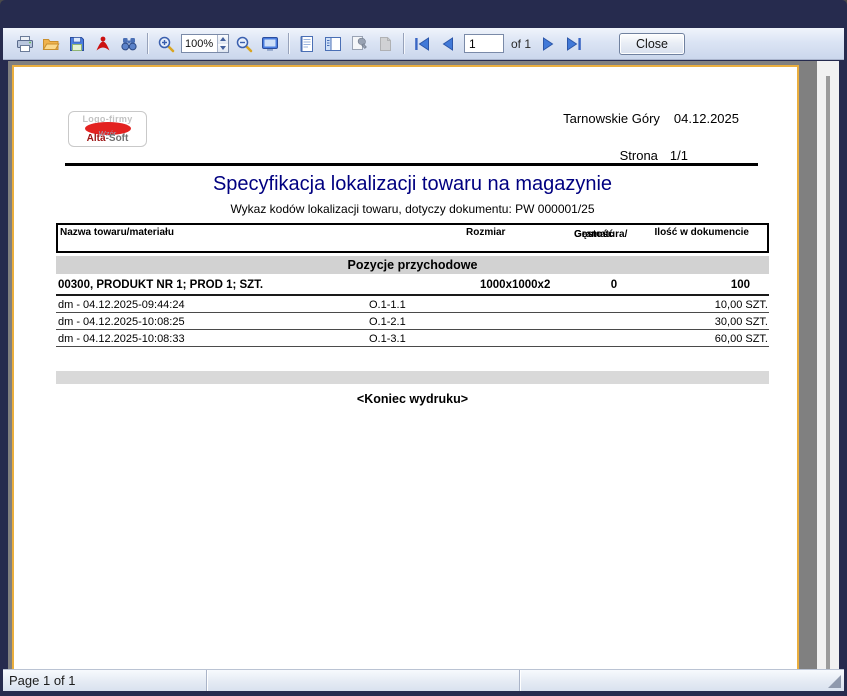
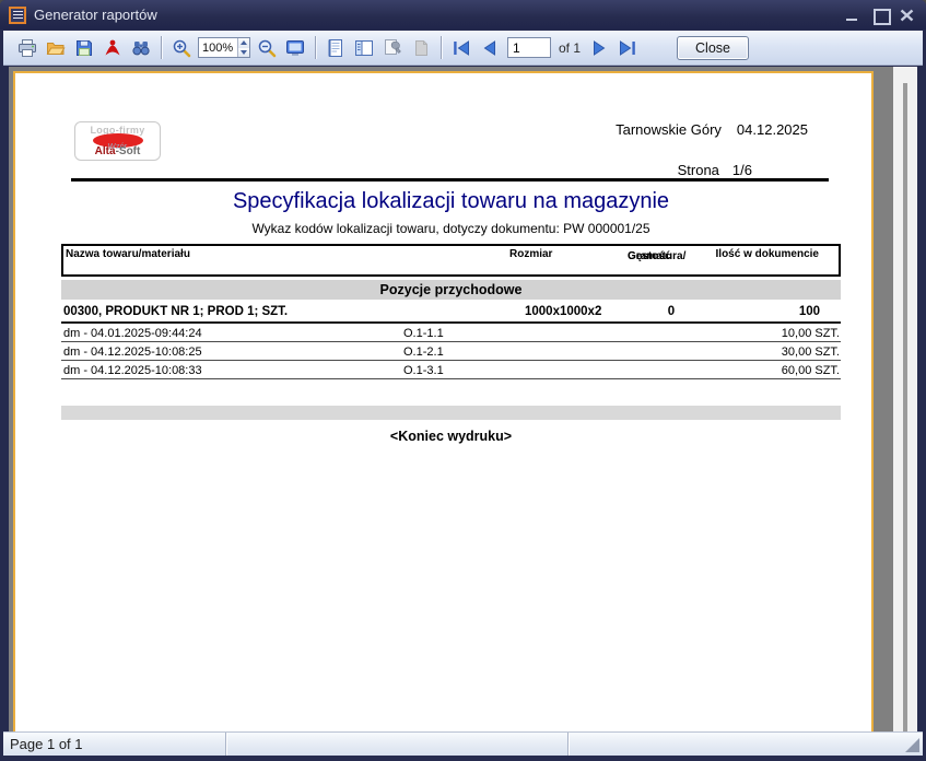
+ Generator raportów
  100%
  1
  of 1
  Close
  Logo-firmy
  Wzór
  Alta-Soft
  Tarnowskie Góry
  04.12.2025
  Strona
- 1/1
+ 1/6
  Specyfikacja lokalizacji towaru na magazynie
  Wykaz kodów lokalizacji towaru, dotyczy dokumentu: PW 000001/25
  Nazwa towaru/materiału
  Rozmiar
  Gramatura/
  Gęstość
  Ilość w dokumencie
  Pozycje przychodowe
  00300, PRODUKT NR 1; PROD 1; SZT.
  1000x1000x2
  0
  100
- dm - 04.12.2025-09:44:24
+ dm - 04.01.2025-09:44:24
  O.1-1.1
  10,00 SZT.
  dm - 04.12.2025-10:08:25
  O.1-2.1
  30,00 SZT.
  dm - 04.12.2025-10:08:33
  O.1-3.1
  60,00 SZT.
  <Koniec wydruku>
  Page 1 of 1
